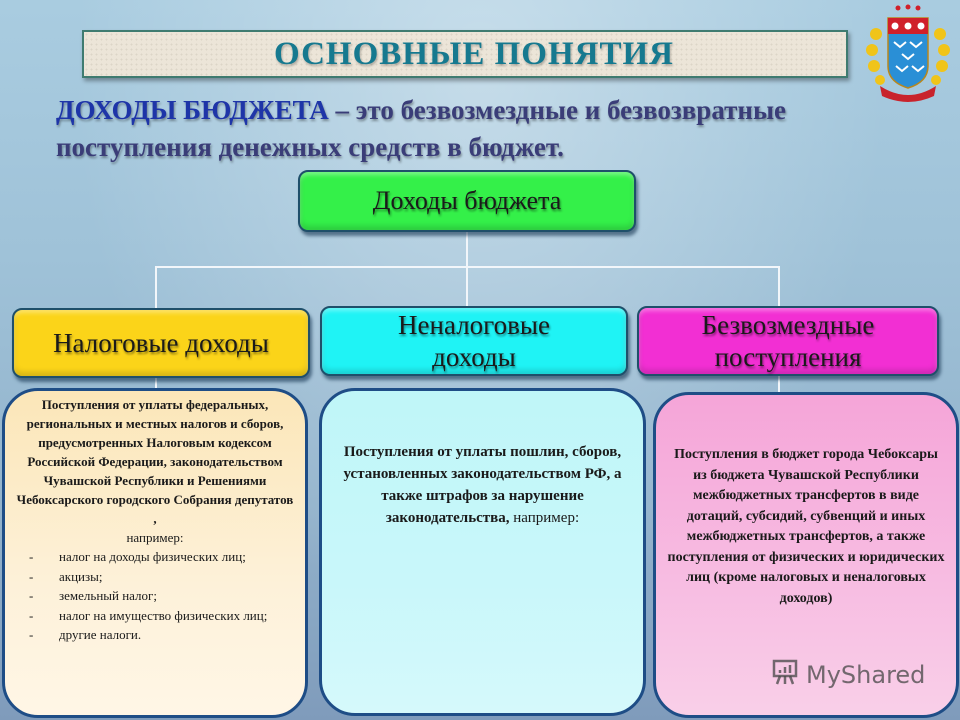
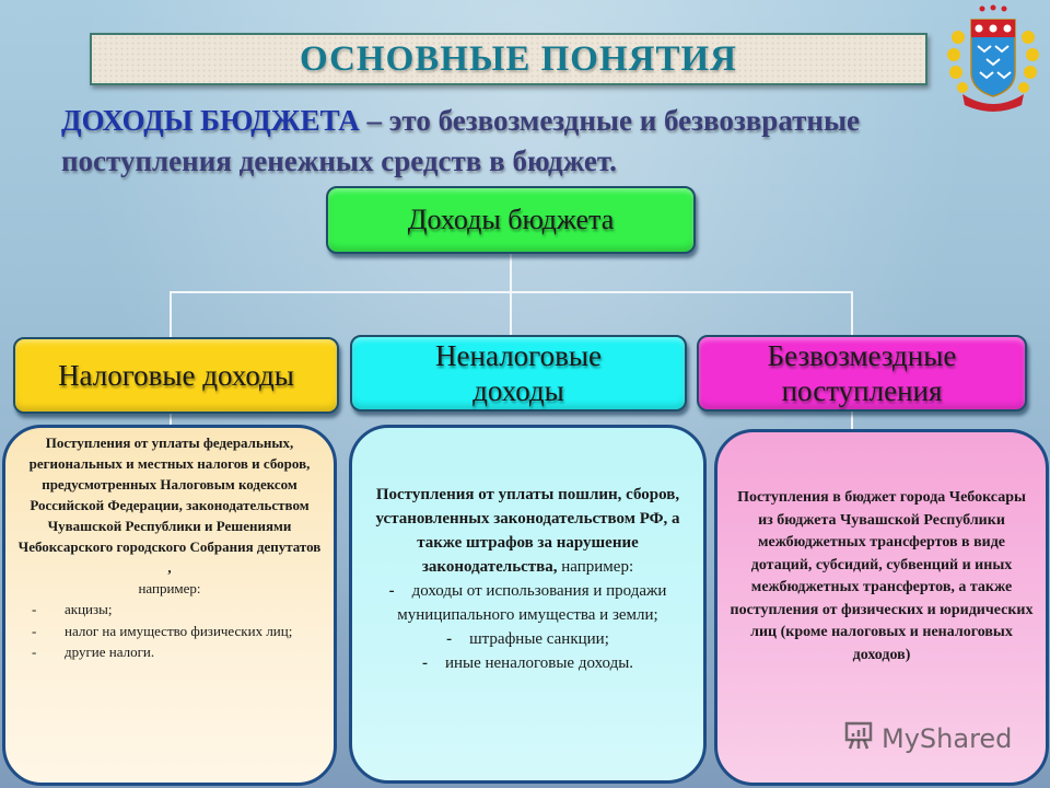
  ОСНОВНЫЕ ПОНЯТИЯ
  ДОХОДЫ БЮДЖЕТА – это безвозмездные и безвозвратные поступления денежных средств в бюджет.
  Доходы бюджета
  Налоговые доходы
  Неналоговые доходы
  Безвозмездные поступления
  Поступления от уплаты федеральных, региональных и местных налогов и сборов, предусмотренных Налоговым кодексом Российской Федерации, законодательством Чувашской Республики и Решениями Чебоксарского городского Собрания депутатов ,
  например:
- налог на доходы физических лиц;
  акцизы;
- земельный налог;
  налог на имущество физических лиц;
  другие налоги.
  Поступления от уплаты пошлин, сборов, установленных законодательством РФ, а также штрафов за нарушение законодательства, например:
+ - доходы от использования и продажи муниципального имущества и земли;
+ - штрафные санкции;
+ - иные неналоговые доходы.
  Поступления в бюджет города Чебоксары из бюджета Чувашской Республики межбюджетных трансфертов в виде дотаций, субсидий, субвенций и иных межбюджетных трансфертов, а также поступления от физических и юридических лиц (кроме налоговых и неналоговых доходов)
  MyShared
